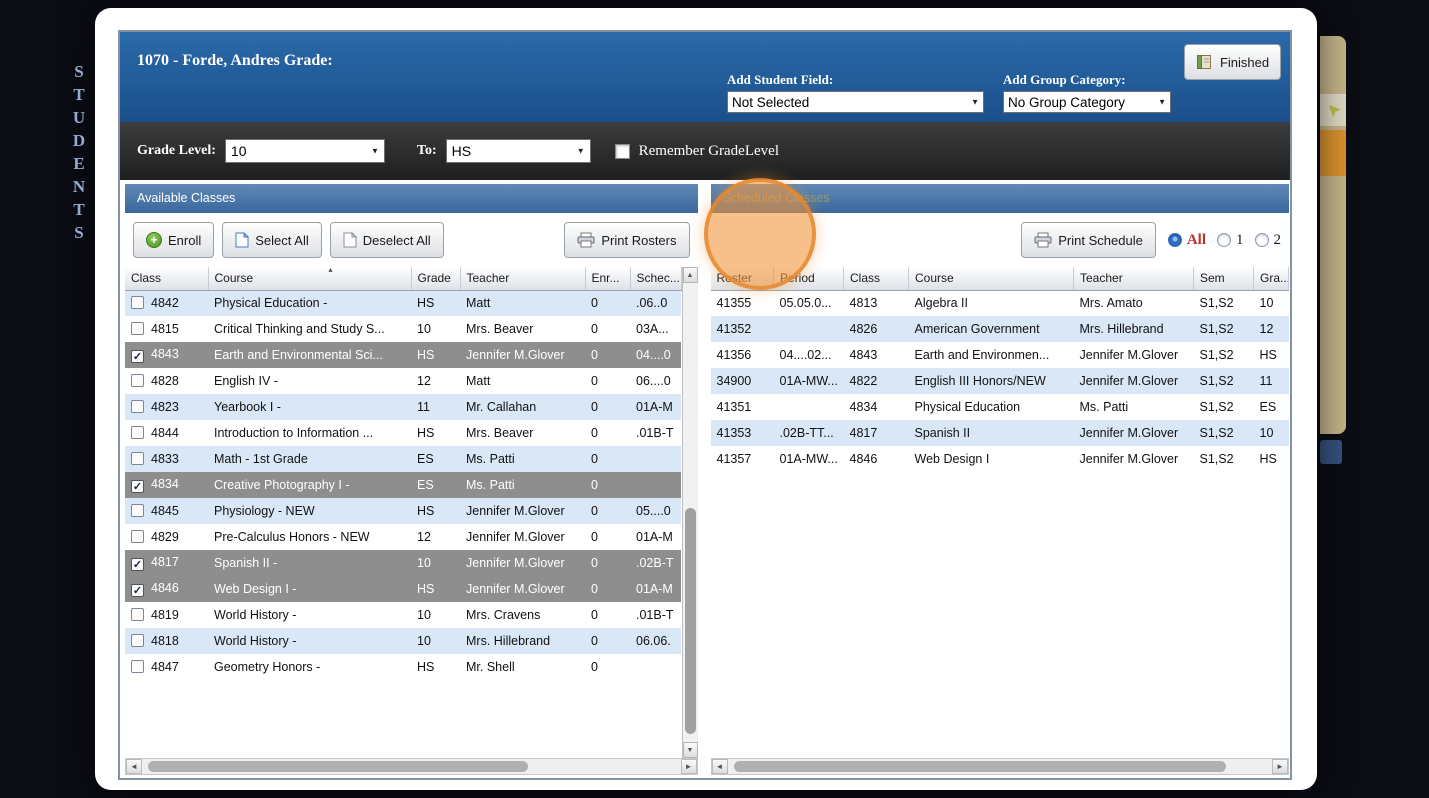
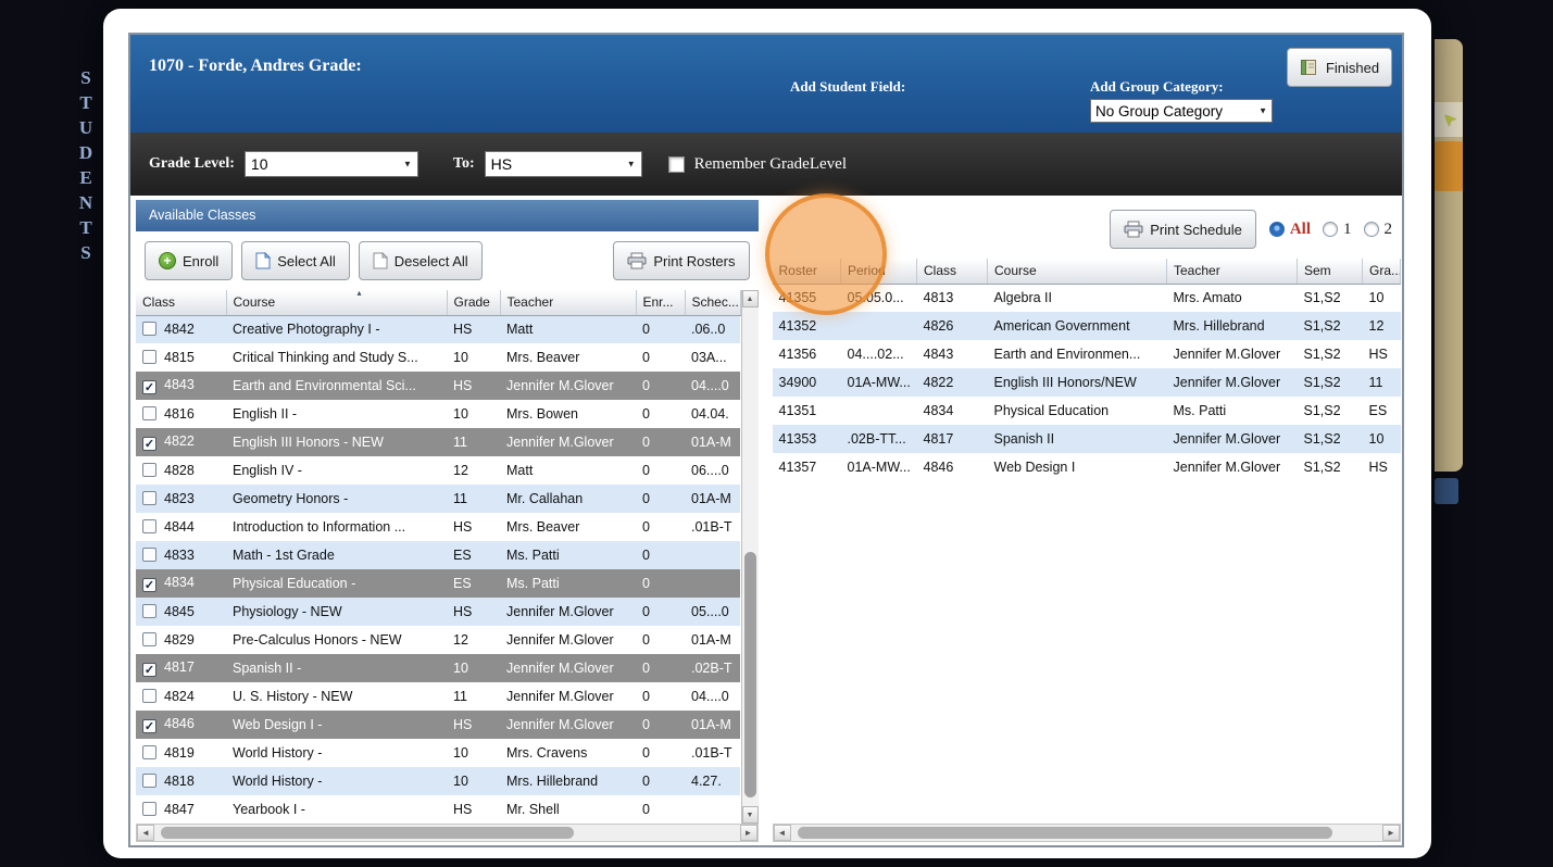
  S
  T
  U
  D
  E
  N
  T
  S
  1070 - Forde, Andres Grade:
  Add Student Field:
- Not Selected
  Add Group Category:
  No Group Category
  Finished
  Grade Level:
  10
  To:
  HS
  Remember GradeLevel
  Available Classes
  +
  Enroll
  Select All
  Deselect All
  Print Rosters
  Class	Course▴	Grade	Teacher	Enr...	Schec...
- 4842	Physical Education -	HS	Matt	0	.06..0
+ 4842	Creative Photography I -	HS	Matt	0	.06..0
  4815	Critical Thinking and Study S...	10	Mrs. Beaver	0	03A...
  ✓ 4843	Earth and Environmental Sci...	HS	Jennifer M.Glover	0	04....0
+ 4816	English II -	10	Mrs. Bowen	0	04.04.
+ ✓ 4822	English III Honors - NEW	11	Jennifer M.Glover	0	01A-M
  4828	English IV -	12	Matt	0	06....0
- 4823	Yearbook I -	11	Mr. Callahan	0	01A-M
+ 4823	Geometry Honors -	11	Mr. Callahan	0	01A-M
  4844	Introduction to Information ...	HS	Mrs. Beaver	0	.01B-T
  4833	Math - 1st Grade	ES	Ms. Patti	0
- ✓ 4834	Creative Photography I -	ES	Ms. Patti	0
+ ✓ 4834	Physical Education -	ES	Ms. Patti	0
  4845	Physiology - NEW	HS	Jennifer M.Glover	0	05....0
  4829	Pre-Calculus Honors - NEW	12	Jennifer M.Glover	0	01A-M
  ✓ 4817	Spanish II -	10	Jennifer M.Glover	0	.02B-T
+ 4824	U. S. History - NEW	11	Jennifer M.Glover	0	04....0
  ✓ 4846	Web Design I -	HS	Jennifer M.Glover	0	01A-M
  4819	World History -	10	Mrs. Cravens	0	.01B-T
- 4818	World History -	10	Mrs. Hillebrand	0	06.06.
+ 4818	World History -	10	Mrs. Hillebrand	0	4.27.
- 4847	Geometry Honors -	HS	Mr. Shell	0
+ 4847	Yearbook I -	HS	Mr. Shell	0
  ◄
  ►
- Scheduled Classes
  Print Schedule
  All
  1
  2
  Roster	Period	Class	Course	Teacher	Sem	Gra...
  41355	05.05.0...	4813	Algebra II	Mrs. Amato	S1,S2	10
  41352		4826	American Government	Mrs. Hillebrand	S1,S2	12
  41356	04....02...	4843	Earth and Environmen...	Jennifer M.Glover	S1,S2	HS
  34900	01A-MW...	4822	English III Honors/NEW	Jennifer M.Glover	S1,S2	11
  41351		4834	Physical Education	Ms. Patti	S1,S2	ES
  41353	.02B-TT...	4817	Spanish II	Jennifer M.Glover	S1,S2	10
  41357	01A-MW...	4846	Web Design I	Jennifer M.Glover	S1,S2	HS
  ◄
  ►
